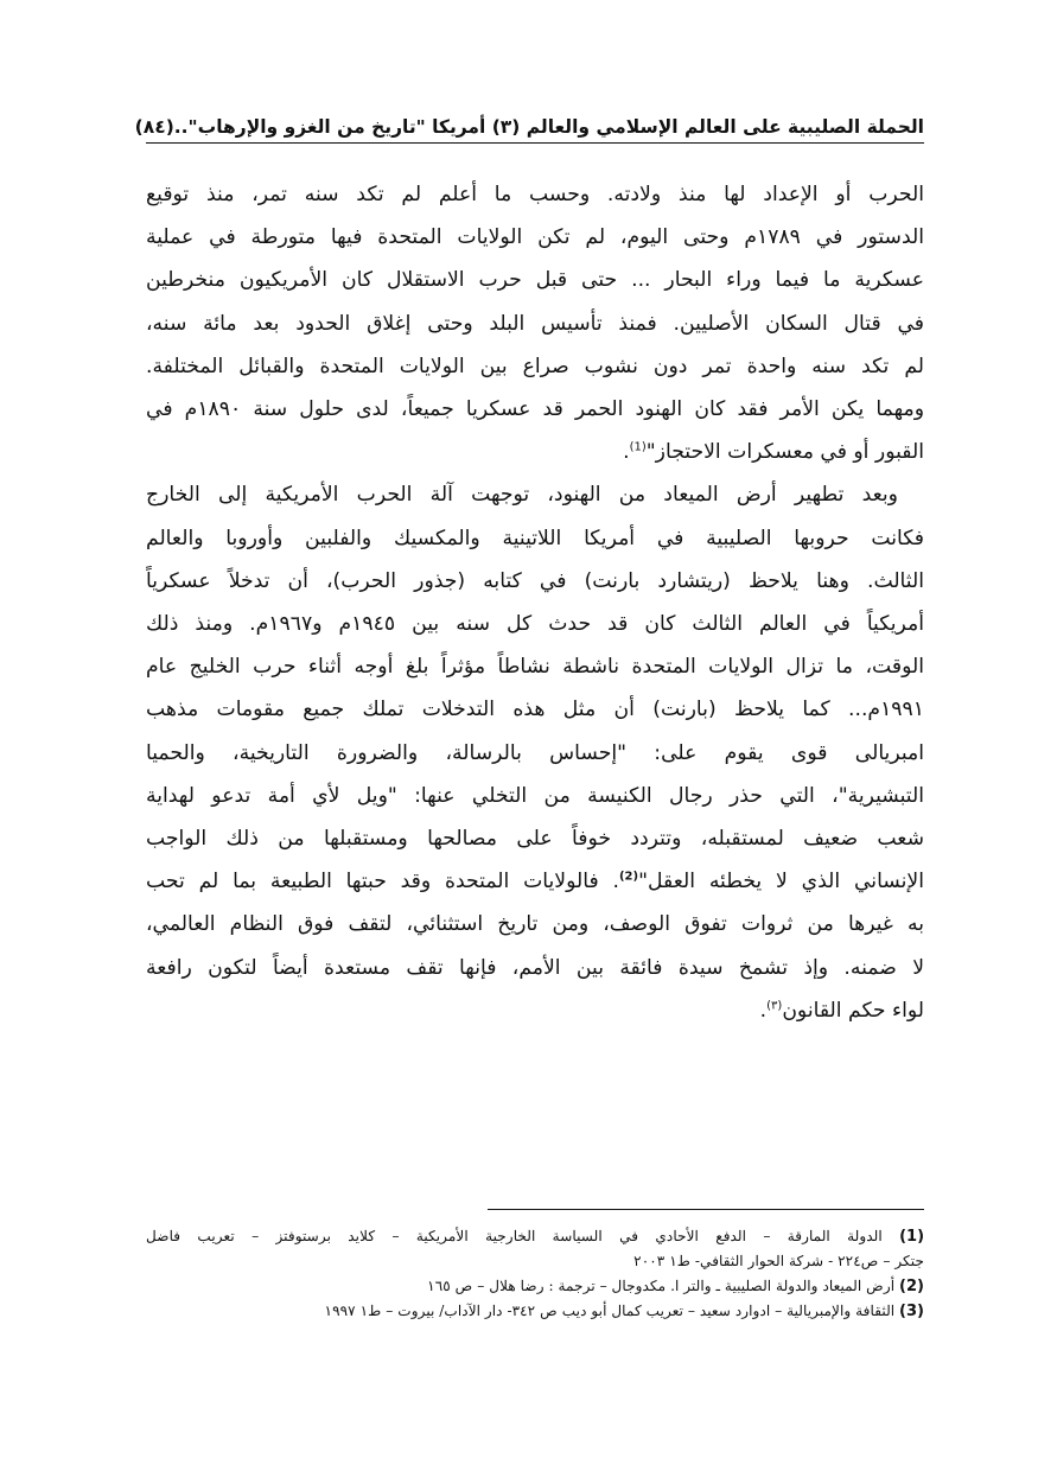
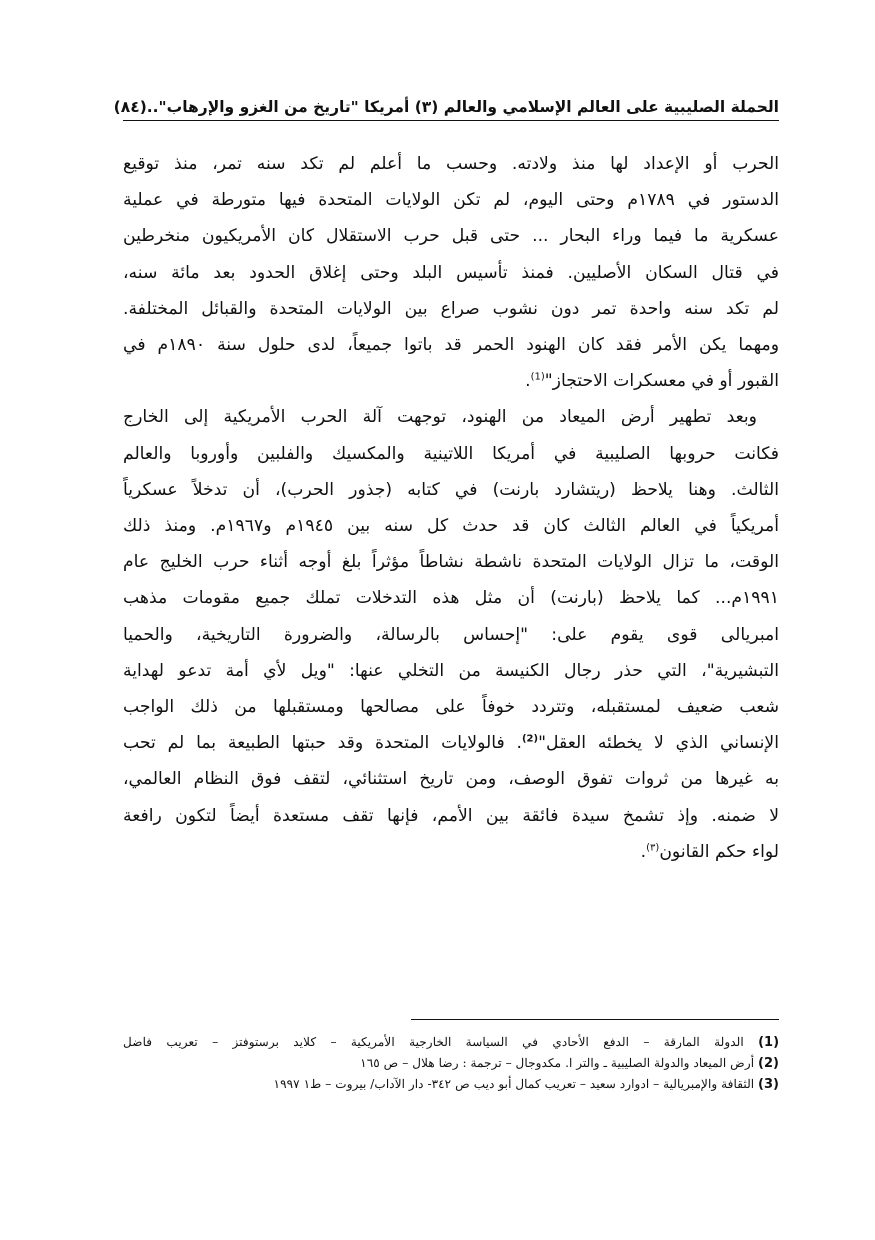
  الحملة الصليبية على العالم الإسلامي والعالم (٣) أمريكا "تاريخ من الغزو والإرهاب"..
  (٨٤)
  الحرب أو الإعداد لها منذ ولادته. وحسب ما أعلم لم تكد سنه تمر، منذ توقيع
  الدستور في ١٧٨٩م وحتى اليوم، لم تكن الولايات المتحدة فيها متورطة في عملية
  عسكرية ما فيما وراء البحار ... حتى قبل حرب الاستقلال كان الأمريكيون منخرطين
  في قتال السكان الأصليين. فمنذ تأسيس البلد وحتى إغلاق الحدود بعد مائة سنه،
  لم تكد سنه واحدة تمر دون نشوب صراع بين الولايات المتحدة والقبائل المختلفة.
- ومهما يكن الأمر فقد كان الهنود الحمر قد عسكريا جميعاً، لدى حلول سنة ١٨٩٠م في
+ ومهما يكن الأمر فقد كان الهنود الحمر قد باتوا جميعاً، لدى حلول سنة ١٨٩٠م في
  القبور أو في معسكرات الاحتجاز"(1).
  وبعد تطهير أرض الميعاد من الهنود، توجهت آلة الحرب الأمريكية إلى الخارج
  فكانت حروبها الصليبية في أمريكا اللاتينية والمكسيك والفلبين وأوروبا والعالم
  الثالث. وهنا يلاحظ (ريتشارد بارنت) في كتابه (جذور الحرب)، أن تدخلاً عسكرياً
  أمريكياً في العالم الثالث كان قد حدث كل سنه بين ١٩٤٥م و١٩٦٧م. ومنذ ذلك
  الوقت، ما تزال الولايات المتحدة ناشطة نشاطاً مؤثراً بلغ أوجه أثناء حرب الخليج عام
  ١٩٩١م... كما يلاحظ (بارنت) أن مثل هذه التدخلات تملك جميع مقومات مذهب
  امبريالى قوى يقوم على: "إحساس بالرسالة، والضرورة التاريخية، والحميا
  التبشيرية"، التي حذر رجال الكنيسة من التخلي عنها: "ويل لأي أمة تدعو لهداية
  شعب ضعيف لمستقبله، وتتردد خوفاً على مصالحها ومستقبلها من ذلك الواجب
  الإنساني الذي لا يخطئه العقل"(2). فالولايات المتحدة وقد حبتها الطبيعة بما لم تحب
  به غيرها من ثروات تفوق الوصف، ومن تاريخ استثنائي، لتقف فوق النظام العالمي،
  لا ضمنه. وإذ تشمخ سيدة فائقة بين الأمم، فإنها تقف مستعدة أيضاً لتكون رافعة
  لواء حكم القانون(٣).
  (1) الدولة المارقة – الدفع الأحادي في السياسة الخارجية الأمريكية – كلايد برستوفتز – تعريب فاضل
- جتكر – ص٢٢٤ - شركة الحوار الثقافي- ط١ ٢٠٠٣
  (2) أرض الميعاد والدولة الصليبية ـ والتر ا. مكدوجال – ترجمة : رضا هلال – ص ١٦٥
  (3) الثقافة والإمبريالية – ادوارد سعيد – تعريب كمال أبو ديب ص ٣٤٢- دار الآداب/ بيروت – ط١ ١٩٩٧
